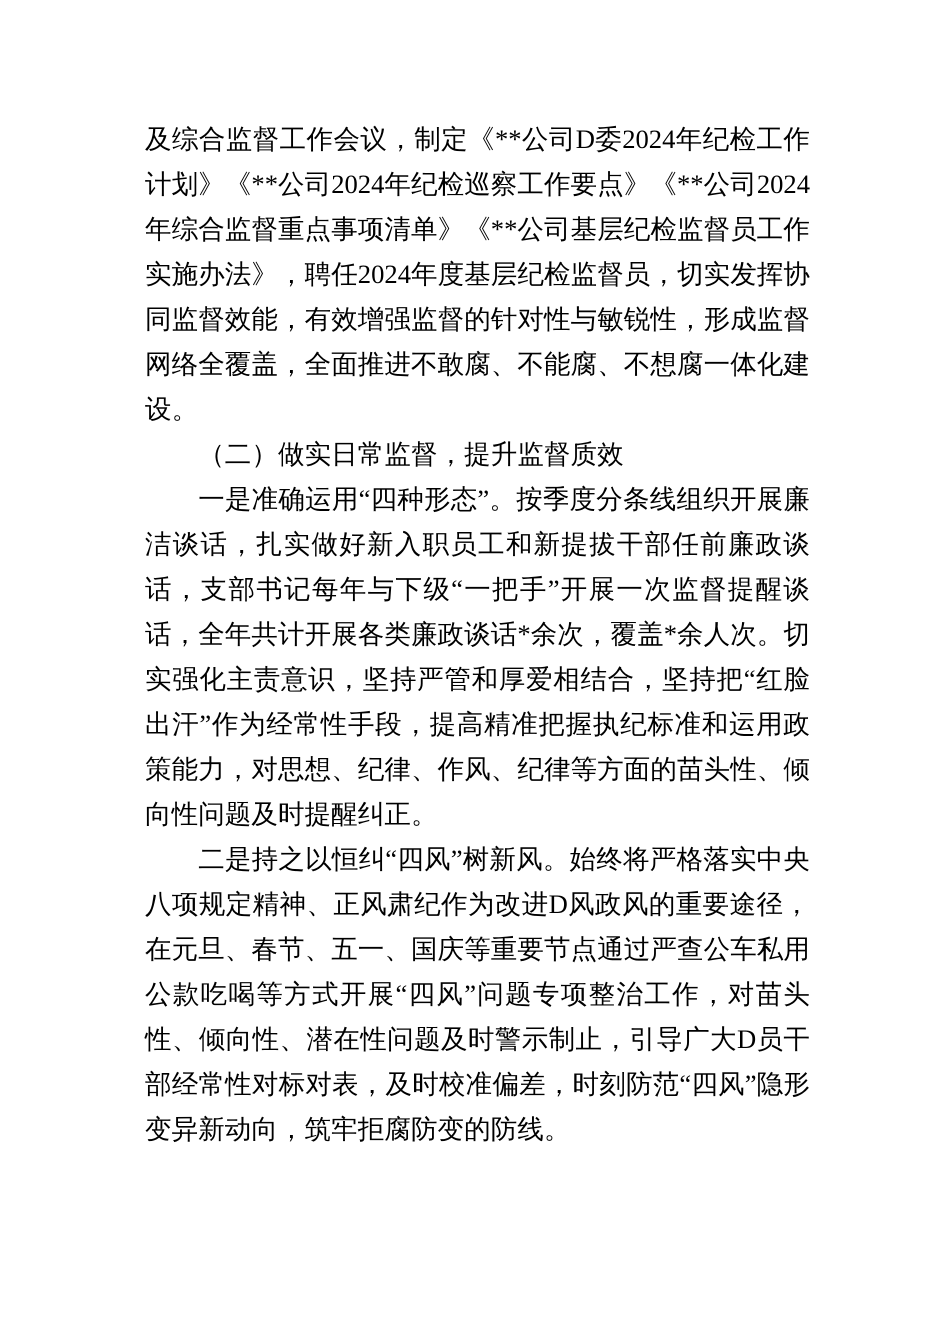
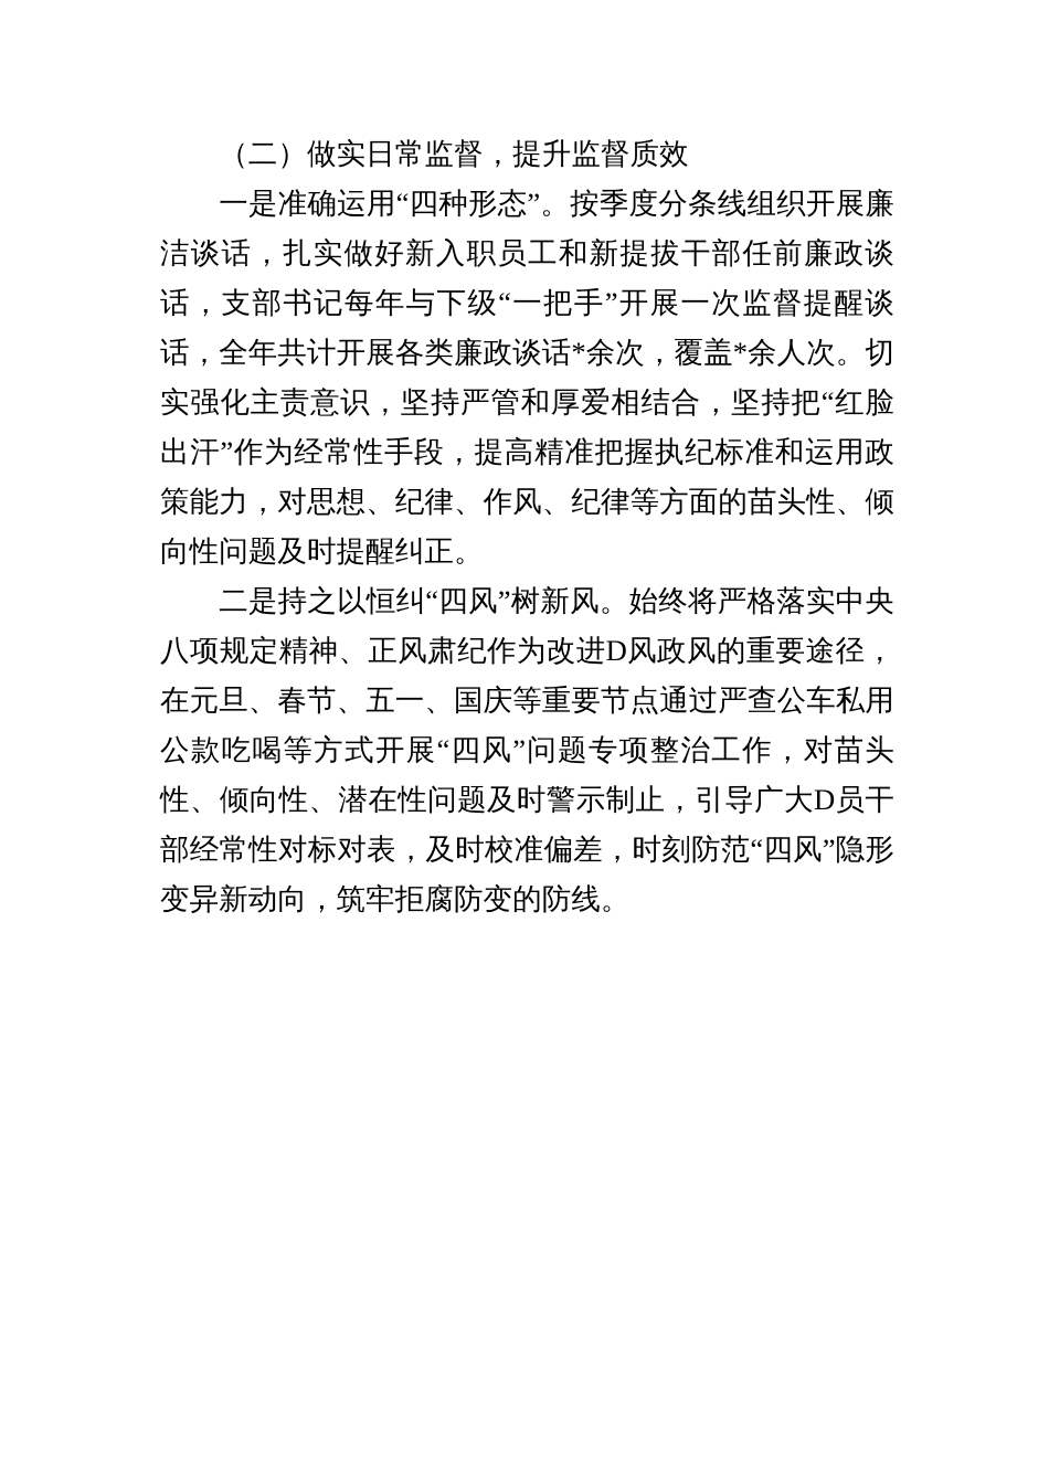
- 及综合监督工作会议，制定《**公司D委2024年纪检工作计划》《**公司2024年纪检巡察工作要点》《**公司2024年综合监督重点事项清单》《**公司基层纪检监督员工作实施办法》，聘任2024年度基层纪检监督员，切实发挥协同监督效能，有效增强监督的针对性与敏锐性，形成监督网络全覆盖，全面推进不敢腐、不能腐、不想腐一体化建设。
  （二）做实日常监督，提升监督质效
  一是准确运用“四种形态”。按季度分条线组织开展廉洁谈话，扎实做好新入职员工和新提拔干部任前廉政谈话，支部书记每年与下级“一把手”开展一次监督提醒谈话，全年共计开展各类廉政谈话*余次，覆盖*余人次。切实强化主责意识，坚持严管和厚爱相结合，坚持把“红脸出汗”作为经常性手段，提高精准把握执纪标准和运用政策能力，对思想、纪律、作风、纪律等方面的苗头性、倾向性问题及时提醒纠正。
  二是持之以恒纠“四风”树新风。始终将严格落实中央八项规定精神、正风肃纪作为改进D风政风的重要途径，在元旦、春节、五一、国庆等重要节点通过严查公车私用公款吃喝等方式开展“四风”问题专项整治工作，对苗头性、倾向性、潜在性问题及时警示制止，引导广大D员干部经常性对标对表，及时校准偏差，时刻防范“四风”隐形变异新动向，筑牢拒腐防变的防线。
